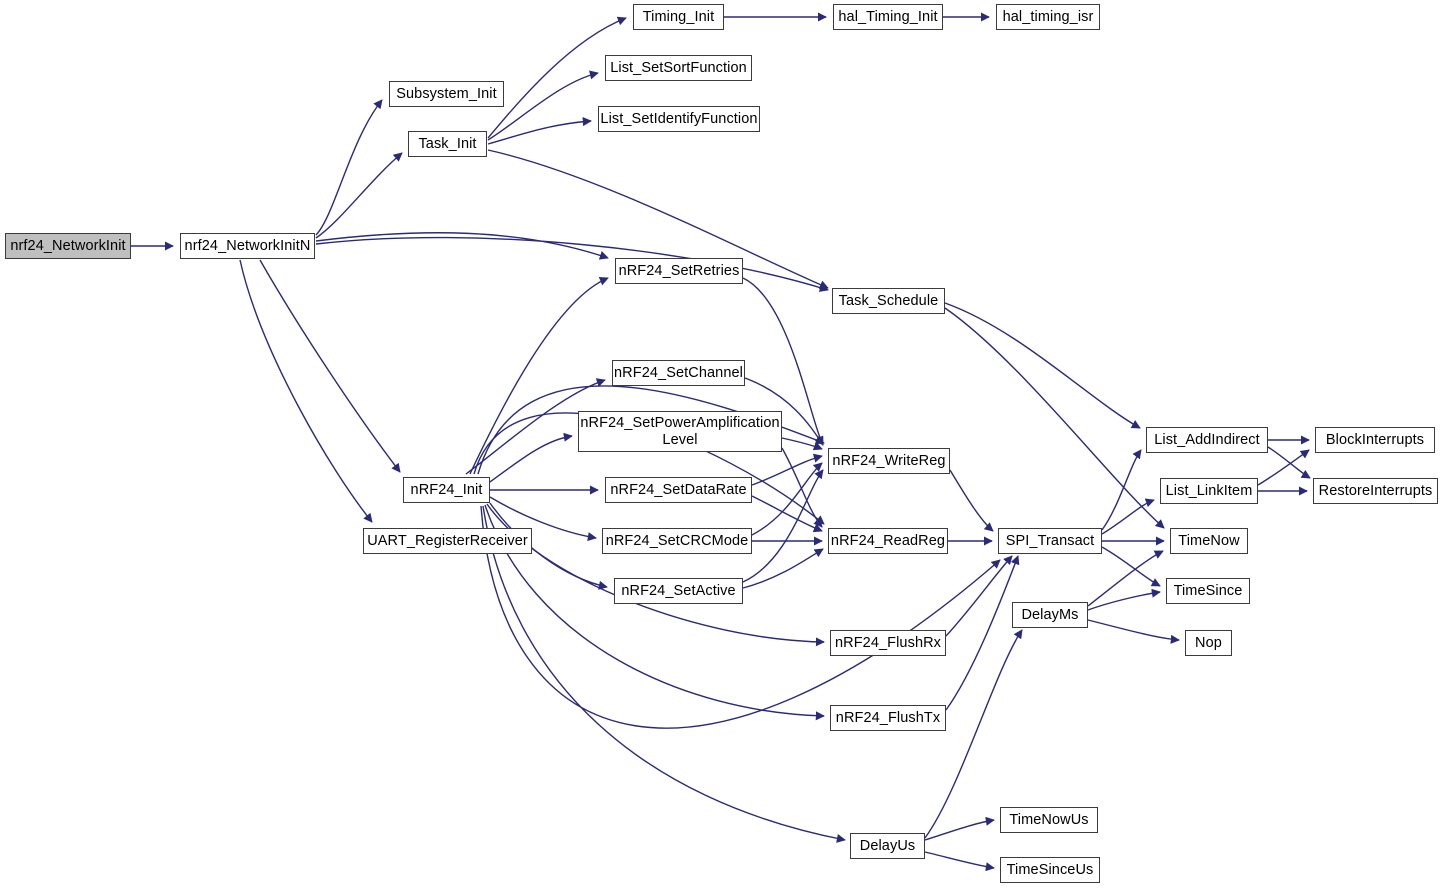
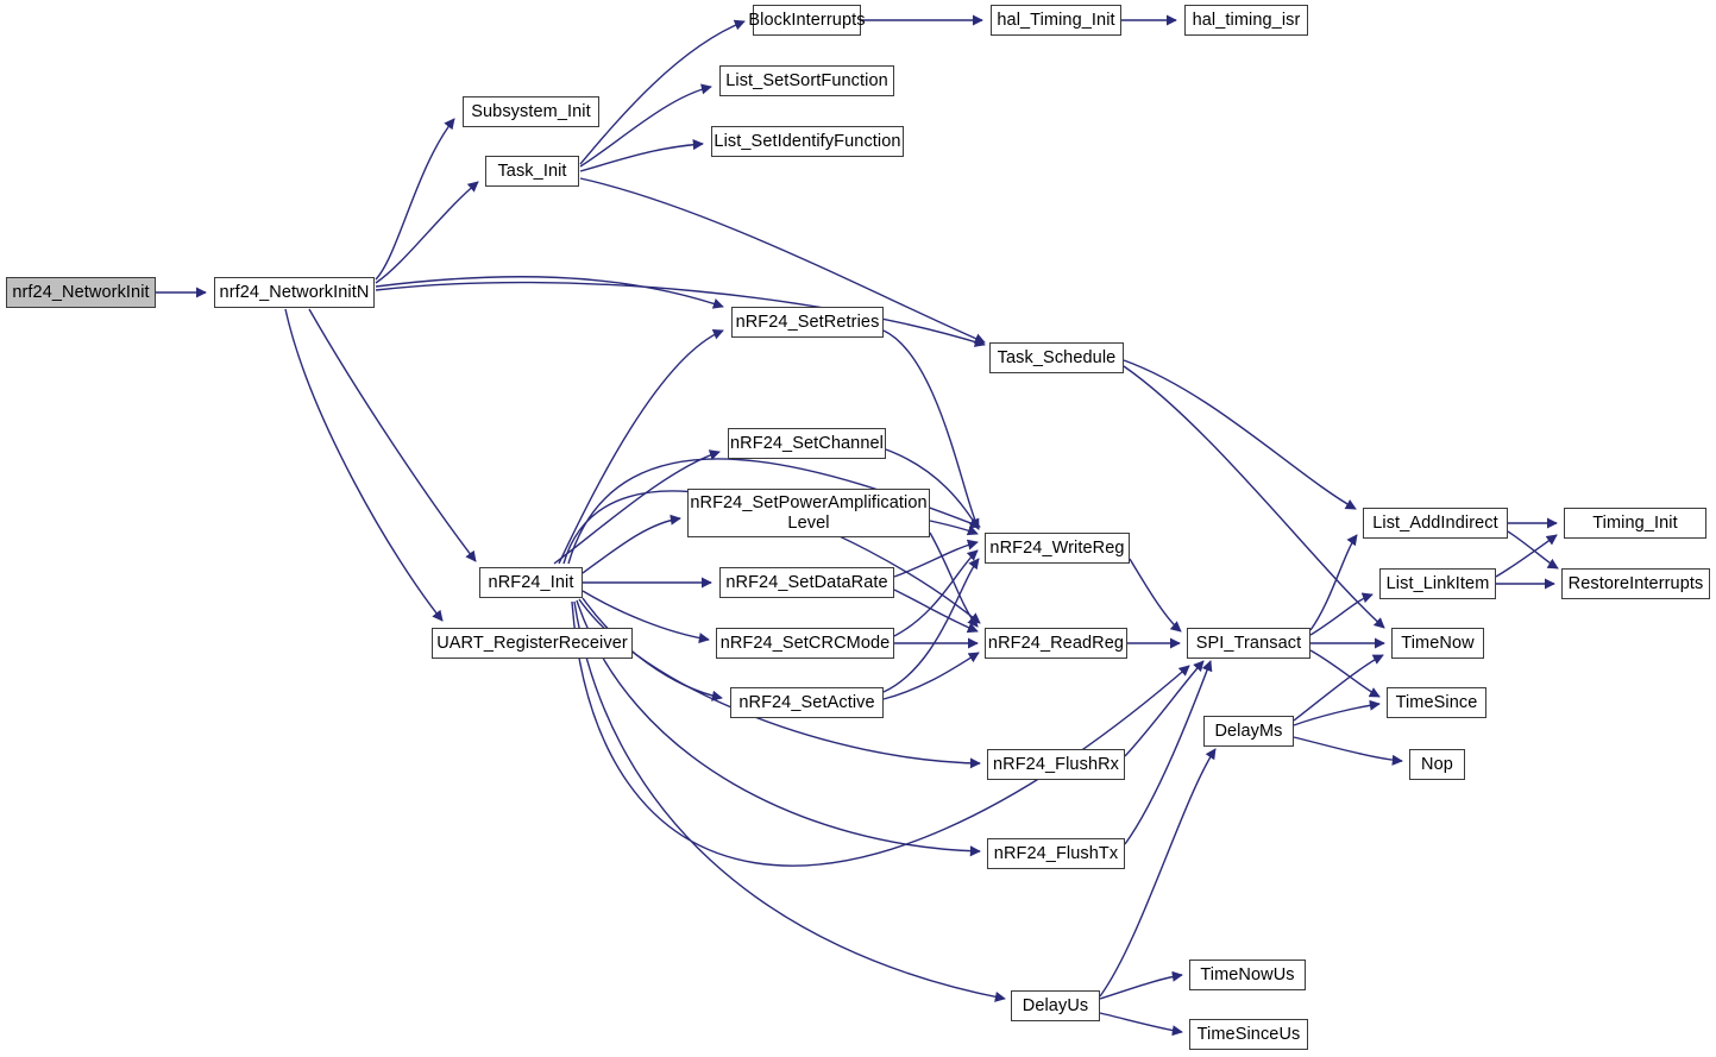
  nrf24_NetworkInit
  nrf24_NetworkInitN
  Subsystem_Init
  Task_Init
- Timing_Init
+ BlockInterrupts
  hal_Timing_Init
  hal_timing_isr
  List_SetSortFunction
  List_SetIdentifyFunction
  nRF24_SetRetries
  Task_Schedule
  nRF24_SetChannel
  nRF24_SetPowerAmplification
  Level
  nRF24_Init
  nRF24_SetDataRate
  nRF24_WriteReg
  UART_RegisterReceiver
  nRF24_SetCRCMode
  nRF24_ReadReg
  SPI_Transact
  nRF24_SetActive
  List_AddIndirect
- BlockInterrupts
+ Timing_Init
  List_LinkItem
  RestoreInterrupts
  TimeNow
  TimeSince
  DelayMs
  Nop
  nRF24_FlushRx
  nRF24_FlushTx
  DelayUs
  TimeNowUs
  TimeSinceUs
